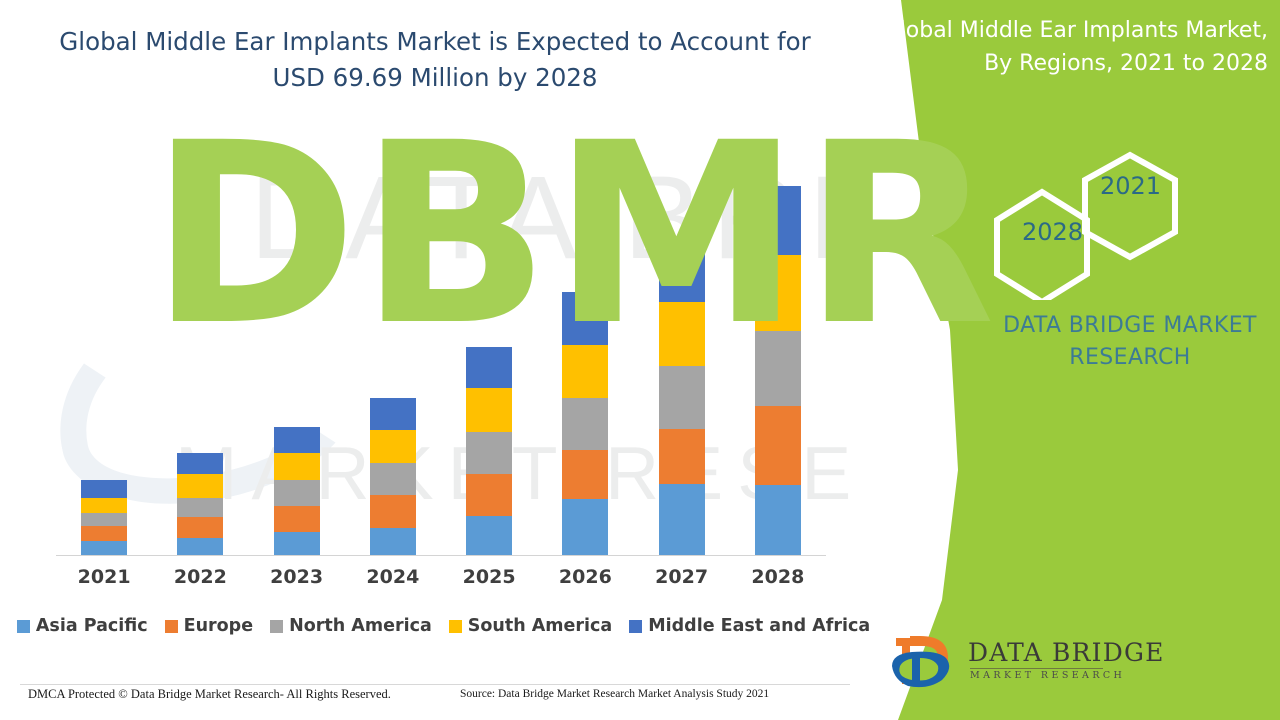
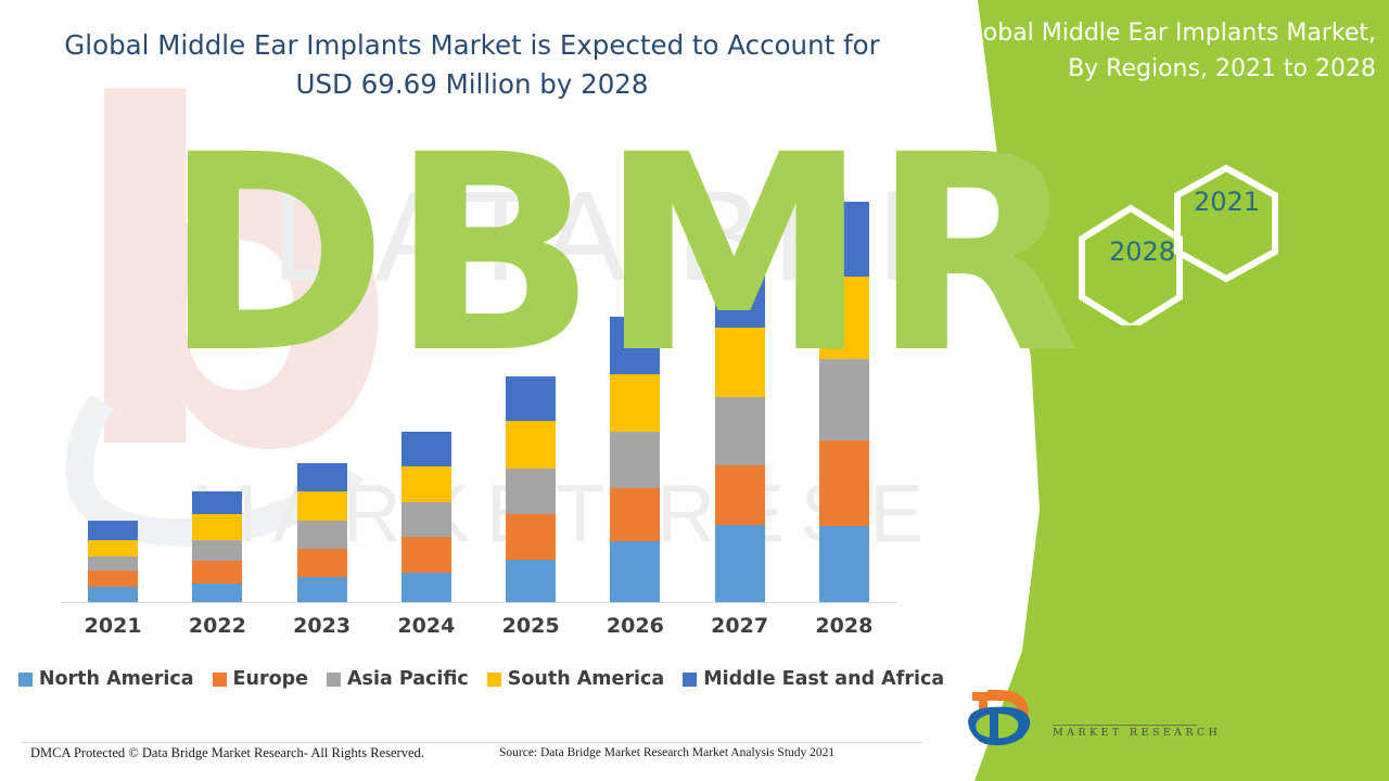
+ b
  Global Middle Ear Implants Market is Expected to Account for USD 69.69 Million by 2028
  2021
  2022
  2023
  2024
  2025
  2026
  2027
  2028
- Asia Pacific
+ North America
  Europe
- North America
+ Asia Pacific
  South America
  Middle East and Africa
  DMCA Protected © Data Bridge Market Research- All Rights Reserved.
  Source: Data Bridge Market Research Market Analysis Study 2021
  DBMR
  Global Middle Ear Implants Market, By Regions, 2021 to 2028
  2021
  2028
- DATA BRIDGE MARKET RESEARCH
- DATA BRIDGE
  MARKET RESEARCH
